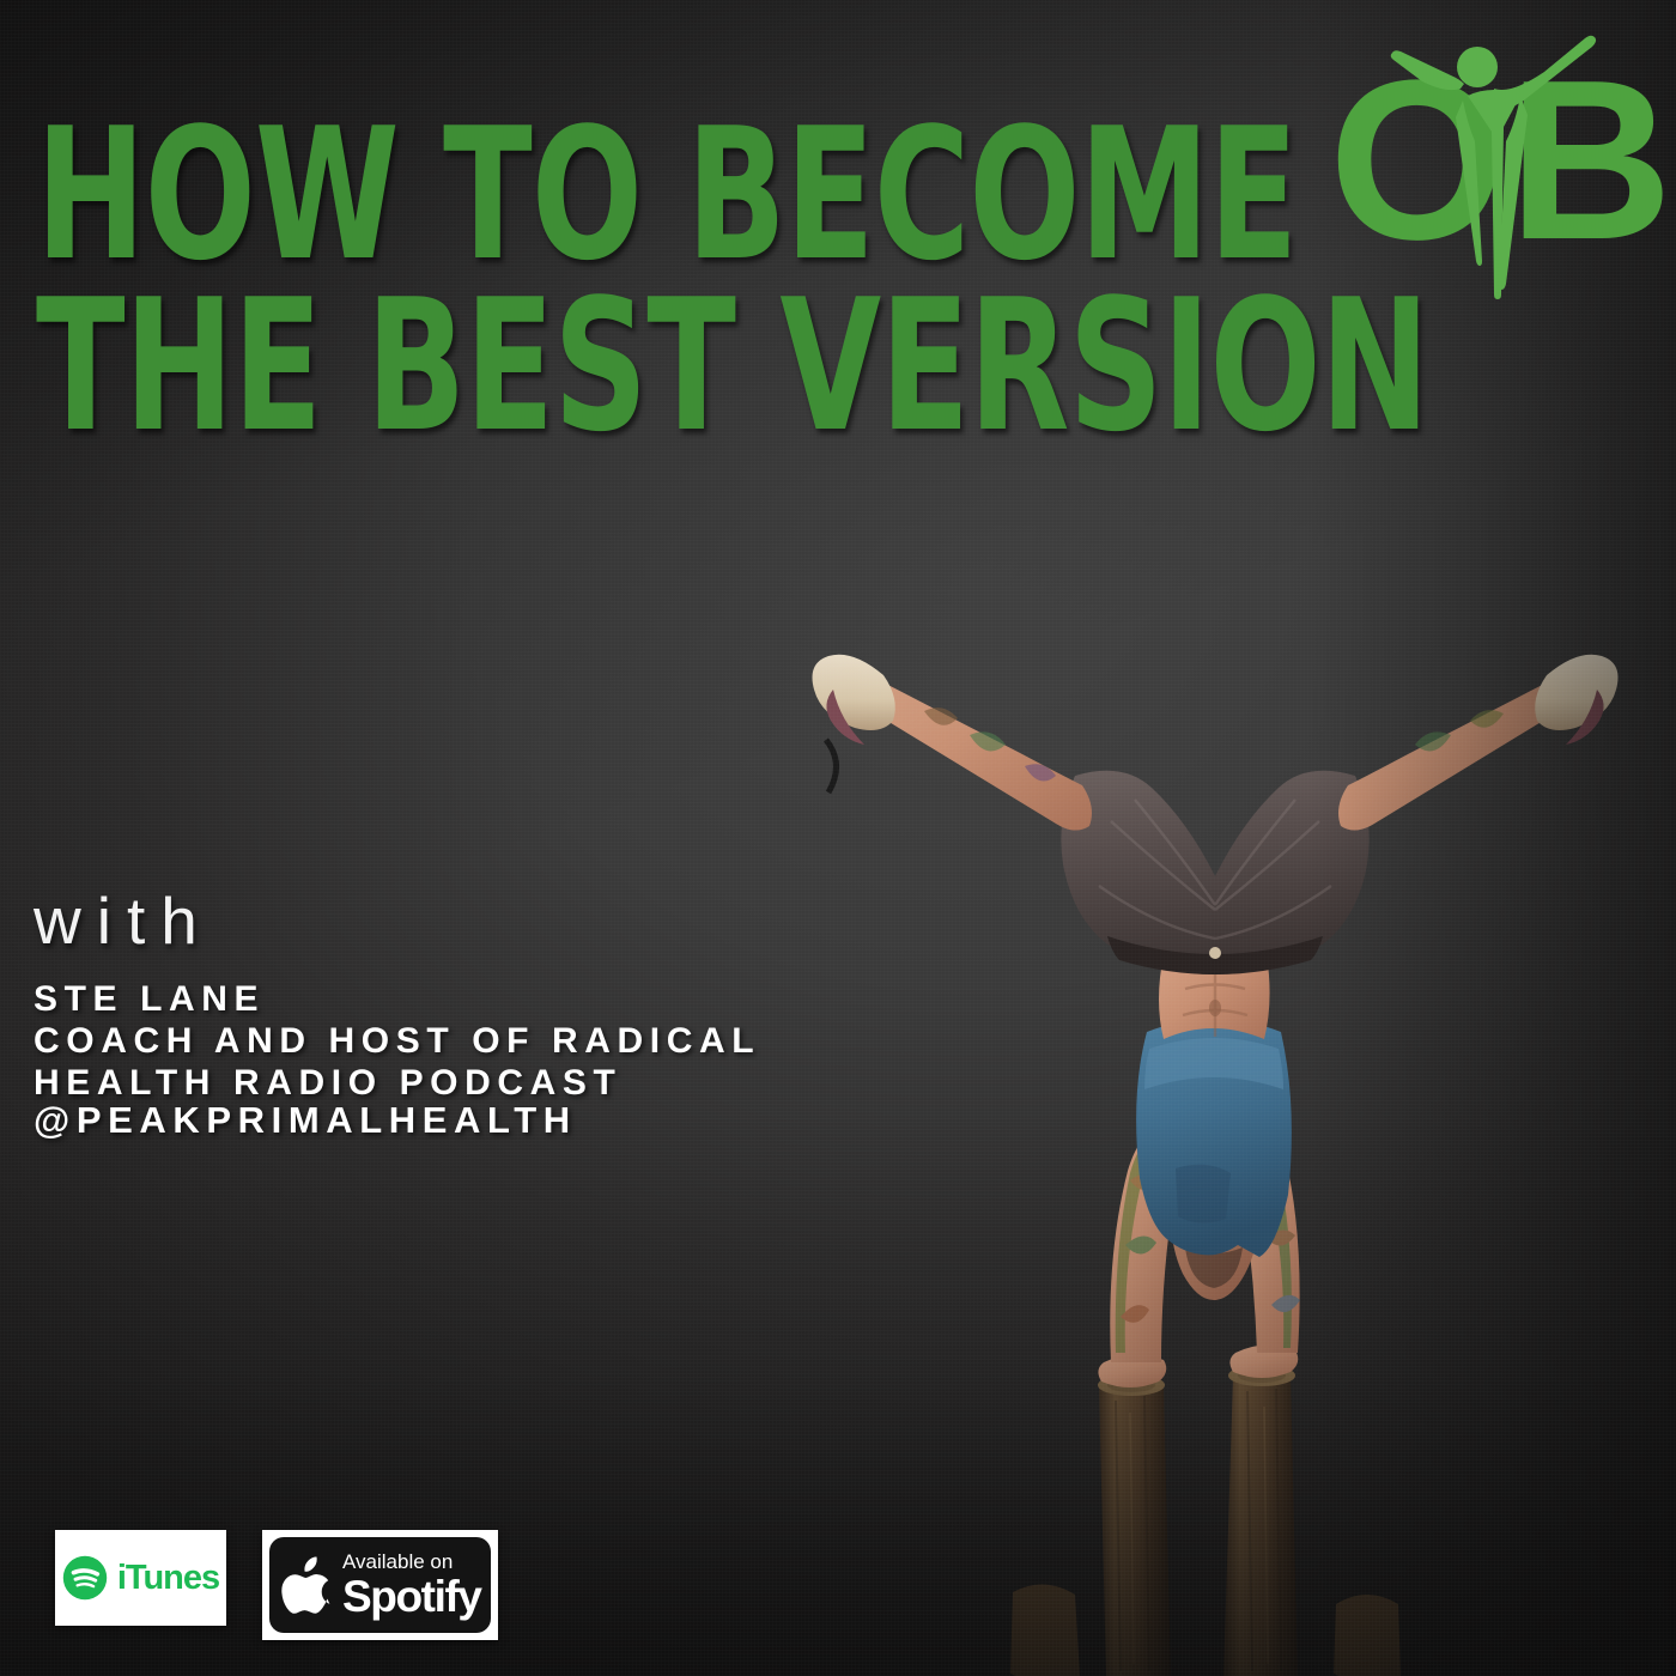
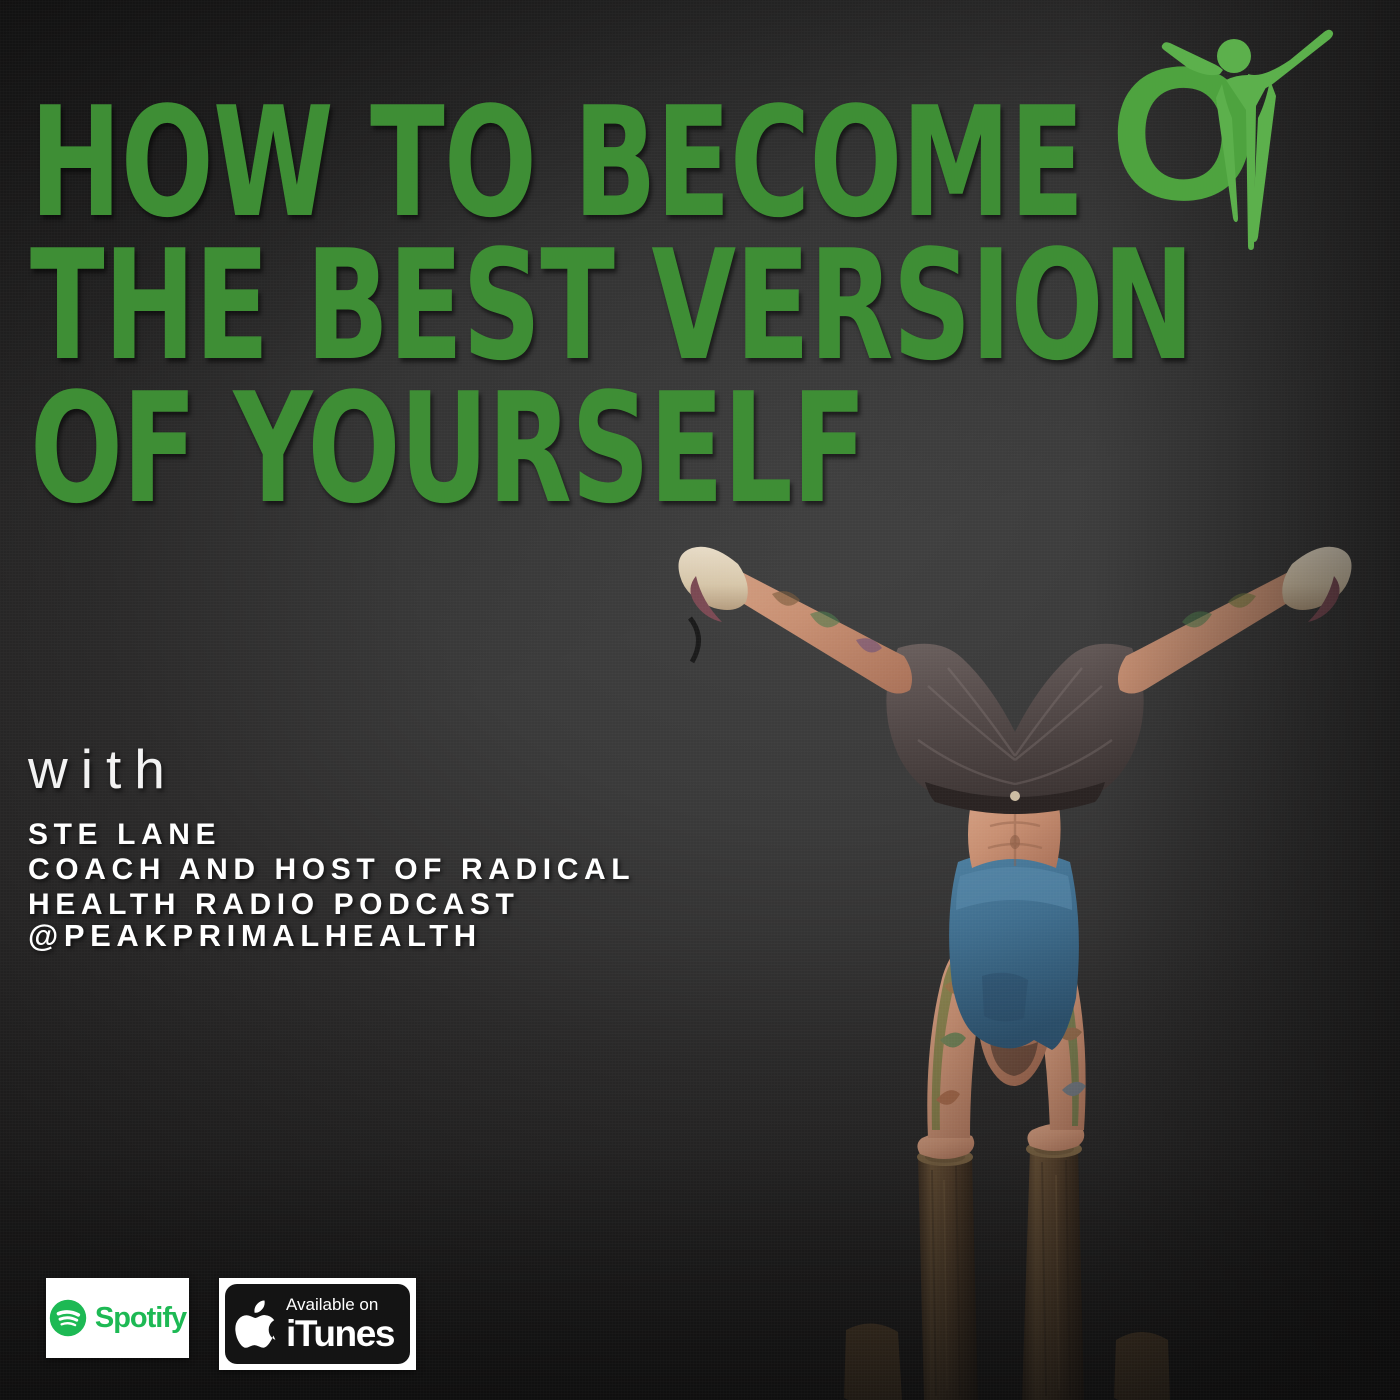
  O
- B
  HOW TO BECOME
  THE BEST VERSION
+ OF YOURSELF
  with
  STE LANE
  COACH AND HOST OF RADICAL
  HEALTH RADIO PODCAST
  @PEAKPRIMALHEALTH
- iTunes
+ Spotify
  Available on
- Spotify
+ iTunes
